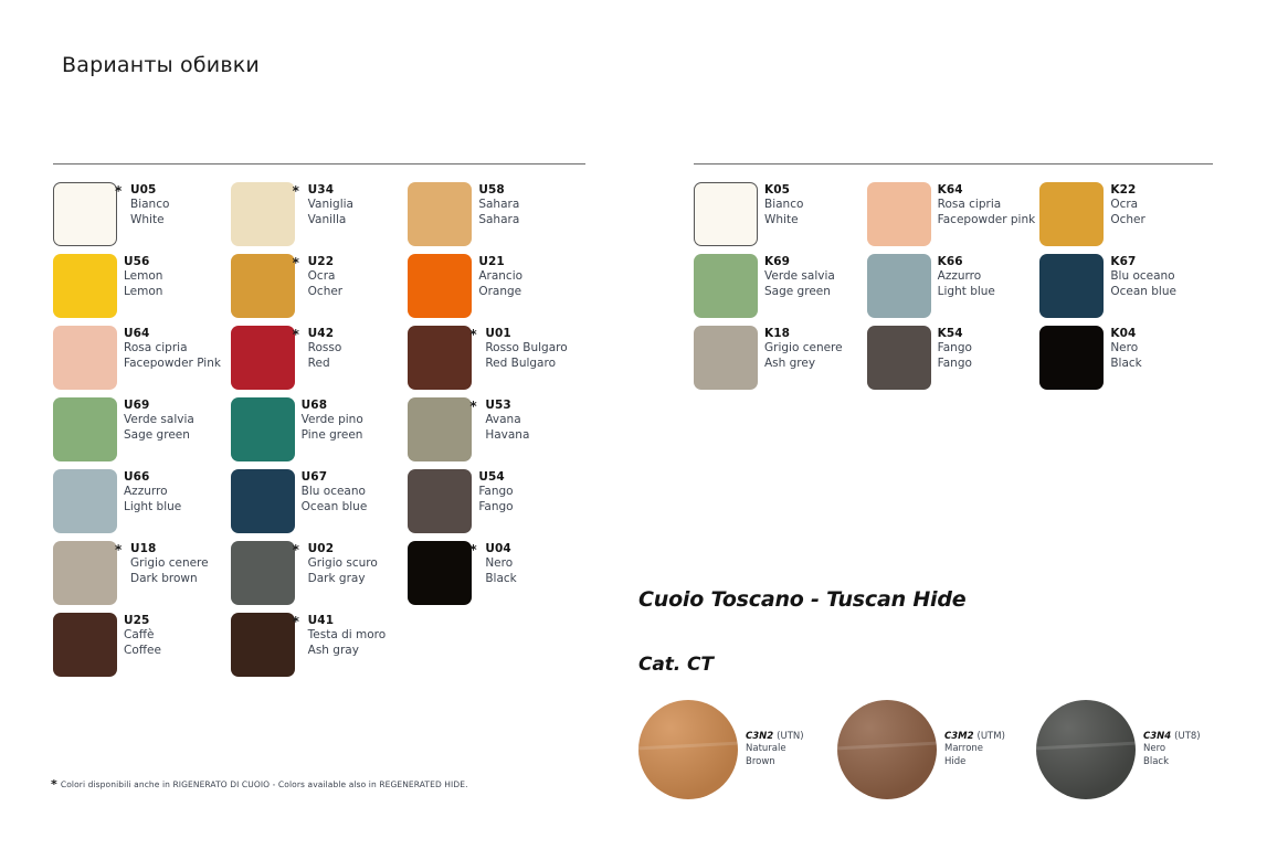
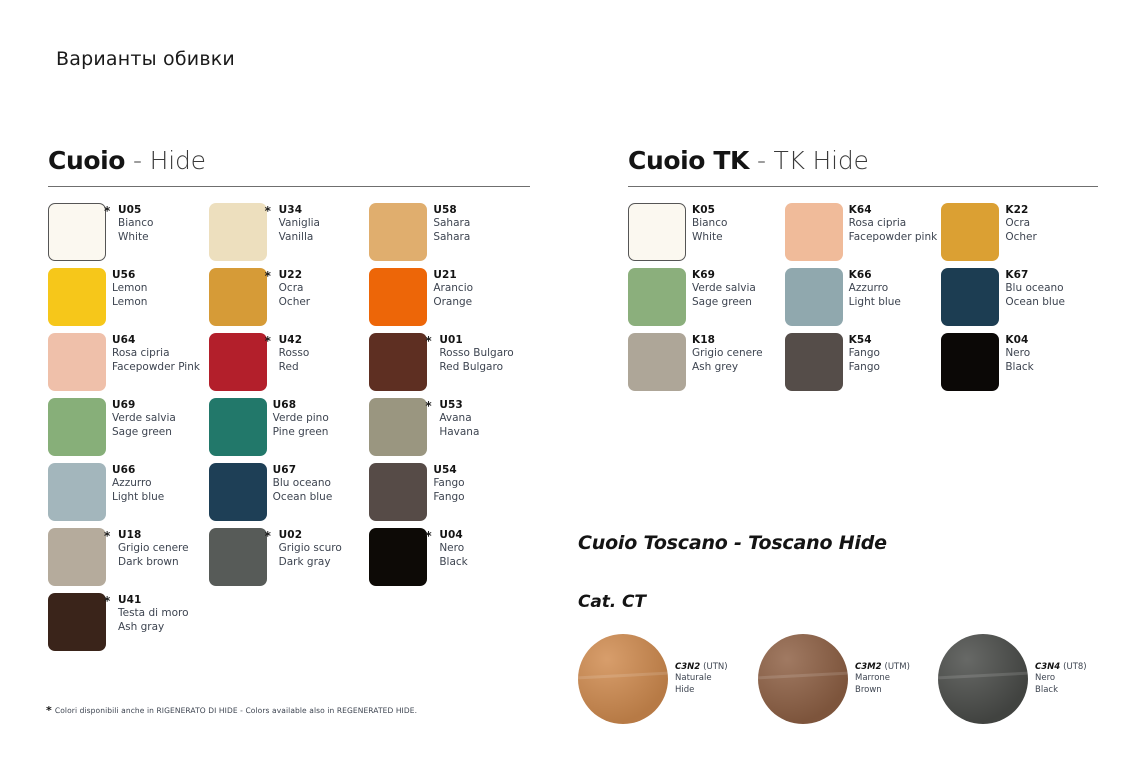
  Варианты обивки
+ Cuoio - Hide
  *
  U05
  Bianco
  White
  *
  U34
  Vaniglia
  Vanilla
  U58
  Sahara
  Sahara
  U56
  Lemon
  Lemon
  *
  U22
  Ocra
  Ocher
  U21
  Arancio
  Orange
  U64
  Rosa cipria
  Facepowder Pink
  *
  U42
  Rosso
  Red
  *
  U01
  Rosso Bulgaro
  Red Bulgaro
  U69
  Verde salvia
  Sage green
  U68
  Verde pino
  Pine green
  *
  U53
  Avana
  Havana
  U66
  Azzurro
  Light blue
  U67
  Blu oceano
  Ocean blue
  U54
  Fango
  Fango
  *
  U18
  Grigio cenere
  Dark brown
  *
  U02
  Grigio scuro
  Dark gray
  *
  U04
  Nero
  Black
- U25
- Caffè
- Coffee
  *
  U41
  Testa di moro
  Ash gray
+ Cuoio TK - TK Hide
  K05
  Bianco
  White
  K64
  Rosa cipria
  Facepowder pink
  K22
  Ocra
  Ocher
  K69
  Verde salvia
  Sage green
  K66
  Azzurro
  Light blue
  K67
  Blu oceano
  Ocean blue
  K18
  Grigio cenere
  Ash grey
  K54
  Fango
  Fango
  K04
  Nero
  Black
- Cuoio Toscano - Tuscan Hide
+ Cuoio Toscano - Toscano Hide
  Cat. CT
  C3N2 (UTN)
  Naturale
- Brown
+ Hide
  C3M2 (UTM)
  Marrone
- Hide
+ Brown
  C3N4 (UT8)
  Nero
  Black
- * Colori disponibili anche in RIGENERATO DI CUOIO - Colors available also in REGENERATED HIDE.
+ * Colori disponibili anche in RIGENERATO DI HIDE - Colors available also in REGENERATED HIDE.
